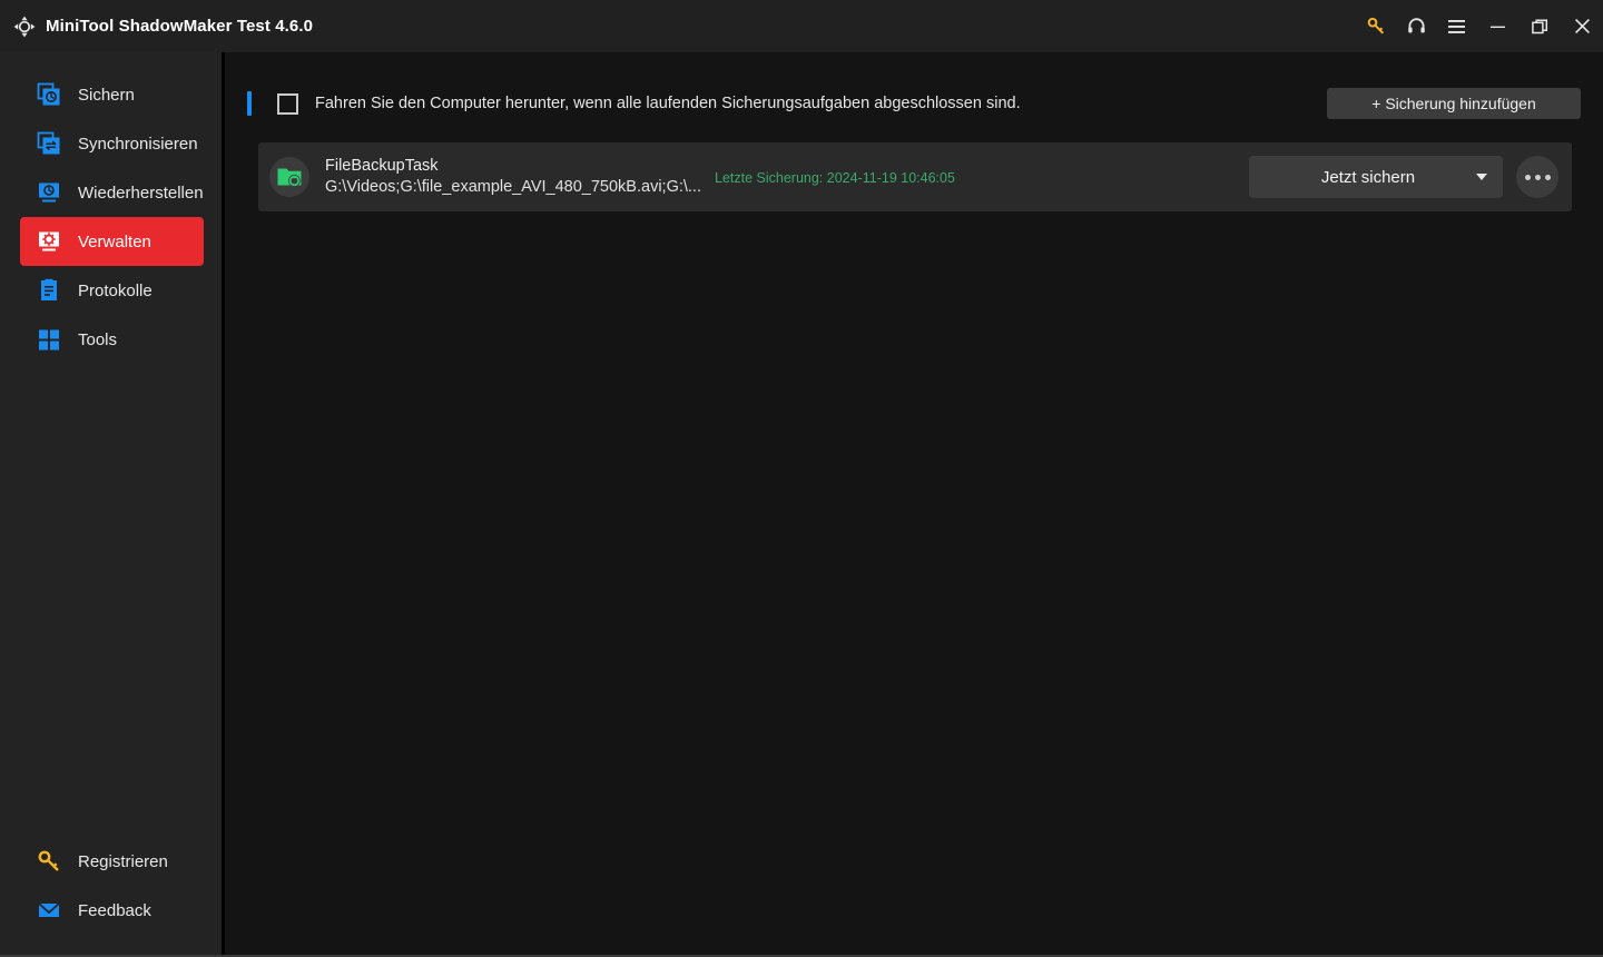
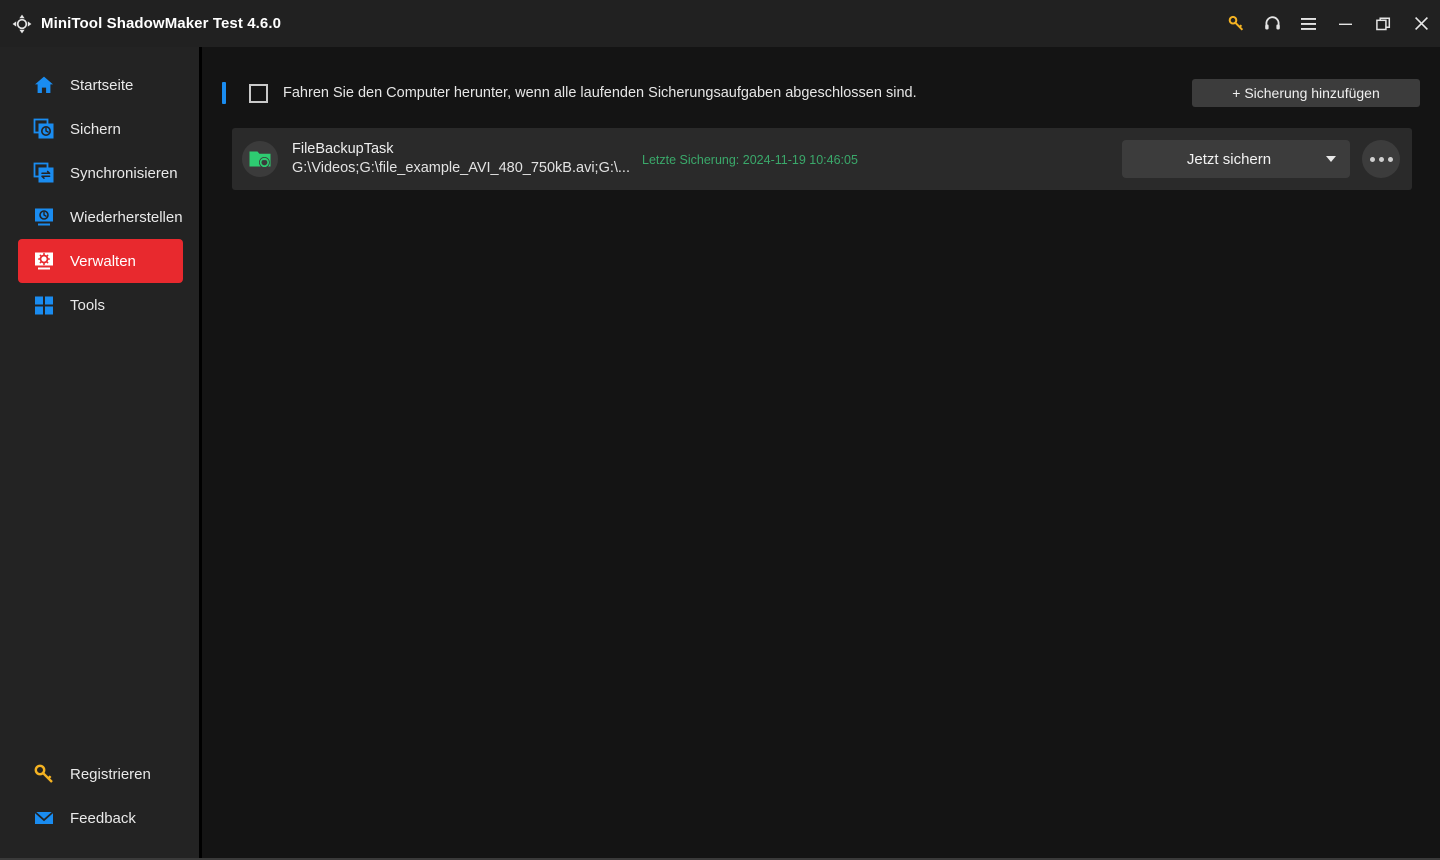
  MiniTool ShadowMaker Test 4.6.0
+ Startseite
  Sichern
  Synchronisieren
  Wiederherstellen
  Verwalten
- Protokolle
  Tools
  Registrieren
  Feedback
  Fahren Sie den Computer herunter, wenn alle laufenden Sicherungsaufgaben abgeschlossen sind.
  + Sicherung hinzufügen
  FileBackupTask
  G:\Videos;G:\file_example_AVI_480_750kB.avi;G:\...
  Letzte Sicherung: 2024-11-19 10:46:05
  Jetzt sichern
